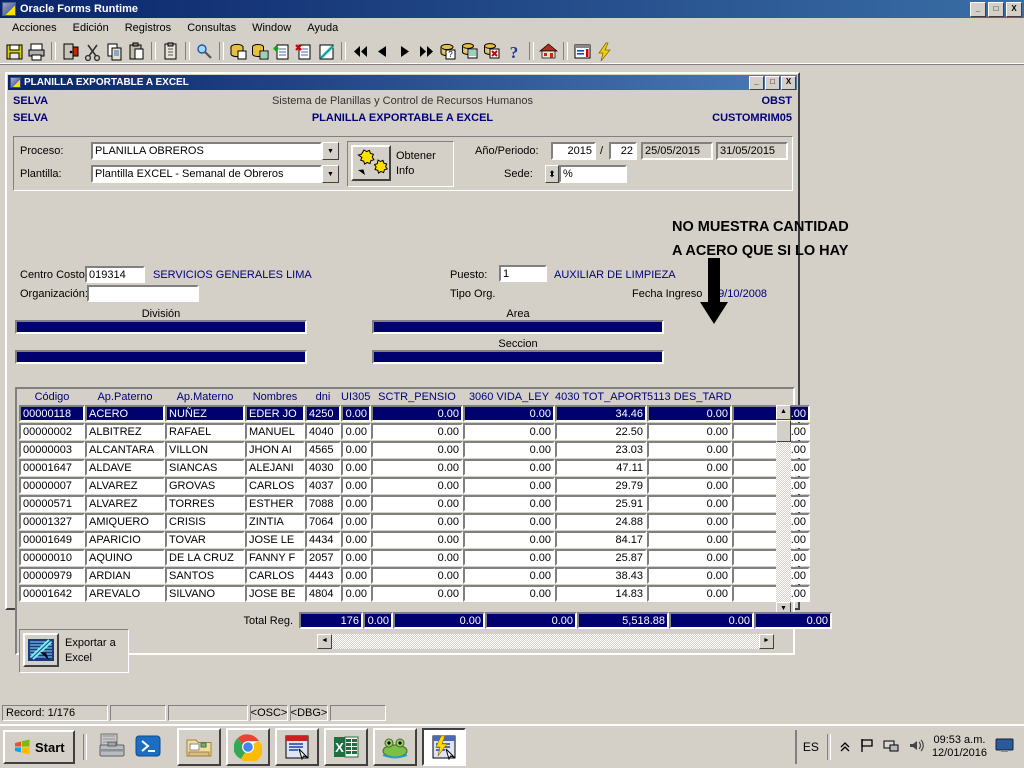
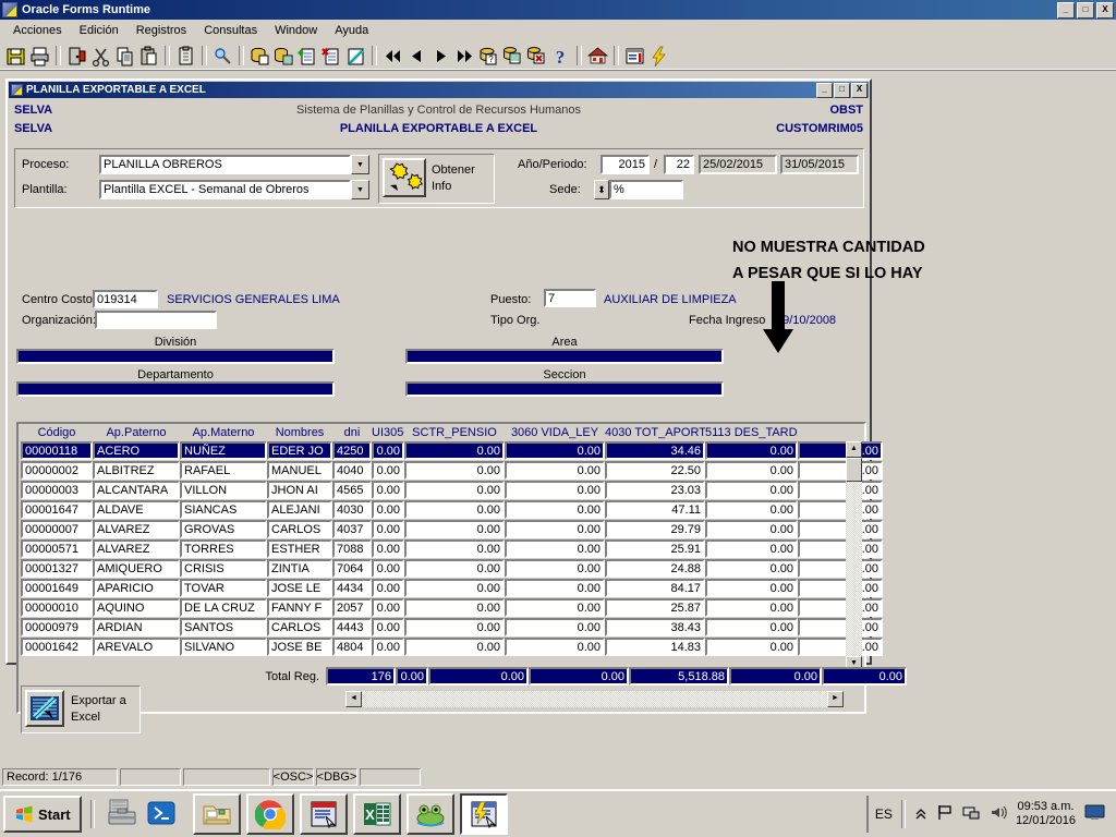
  Oracle Forms Runtime
  _
  □
  X
  Acciones
  Edición
  Registros
  Consultas
  Window
  Ayuda
  ?
  ?
  PLANILLA EXPORTABLE A EXCEL
  _
  □
  X
  SELVA
  Sistema de Planillas y Control de Recursos Humanos
  OBST
  SELVA
  PLANILLA EXPORTABLE A EXCEL
  CUSTOMRIM05
  Proceso:
  PLANILLA OBREROS
  Plantilla:
  Plantilla EXCEL - Semanal de Obreros
  Obtener
  Info
  Año/Periodo:
  2015
  /
  22
- 25/05/2015
+ 25/02/2015
  31/05/2015
  Sede:
  ⬍
  %
  Centro Costo
  019314
  SERVICIOS GENERALES LIMA
  Organización
  Puesto:
- 1
+ 7
  AUXILIAR DE LIMPIEZA
  Tipo Org.
  Fecha Ingreso
  9/10/2008
  División
  Area
+ Departamento
  Seccion
  Código
  Ap.Paterno
  Ap.Materno
  Nombres
  dni
  UI305
  SCTR_PENSIO
  3060 VIDA_LEY
  4030 TOT_APORT
  5113 DES_TARD
  00000118
  ACERO
  NUÑEZ
  EDER JO
  4250
  0.00
  0.00
  0.00
  34.46
  0.00
  .00
  00000002
  ALBITREZ
  RAFAEL
  MANUEL
  4040
  0.00
  0.00
  0.00
  22.50
  0.00
  .00
  00000003
  ALCANTARA
  VILLON
  JHON AI
  4565
  0.00
  0.00
  0.00
  23.03
  0.00
  .00
  00001647
  ALDAVE
  SIANCAS
  ALEJANI
  4030
  0.00
  0.00
  0.00
  47.11
  0.00
  .00
  00000007
  ALVAREZ
  GROVAS
  CARLOS
  4037
  0.00
  0.00
  0.00
  29.79
  0.00
  .00
  00000571
  ALVAREZ
  TORRES
  ESTHER
  7088
  0.00
  0.00
  0.00
  25.91
  0.00
  .00
  00001327
  AMIQUERO
  CRISIS
  ZINTIA
  7064
  0.00
  0.00
  0.00
  24.88
  0.00
  .00
  00001649
  APARICIO
  TOVAR
  JOSE LE
  4434
  0.00
  0.00
  0.00
  84.17
  0.00
  .00
  00000010
  AQUINO
  DE LA CRUZ
  FANNY F
  2057
  0.00
  0.00
  0.00
  25.87
  0.00
  .00
  00000979
  ARDIAN
  SANTOS
  CARLOS
  4443
  0.00
  0.00
  0.00
  38.43
  0.00
  .00
  00001642
  AREVALO
  SILVANO
  JOSE BE
  4804
  0.00
  0.00
  0.00
  14.83
  0.00
  .00
  Total Reg.
  176
  0.00
  0.00
  0.00
  5,518.88
  0.00
  0.00
  Exportar a
  Excel
  NO MUESTRA CANTIDAD
- A ACERO QUE SI LO HAY
+ A PESAR QUE SI LO HAY
  Record: 1/176
  <OSC>
  <DBG>
  Start
  X
  ES
  09:53 a.m.
  12/01/2016
